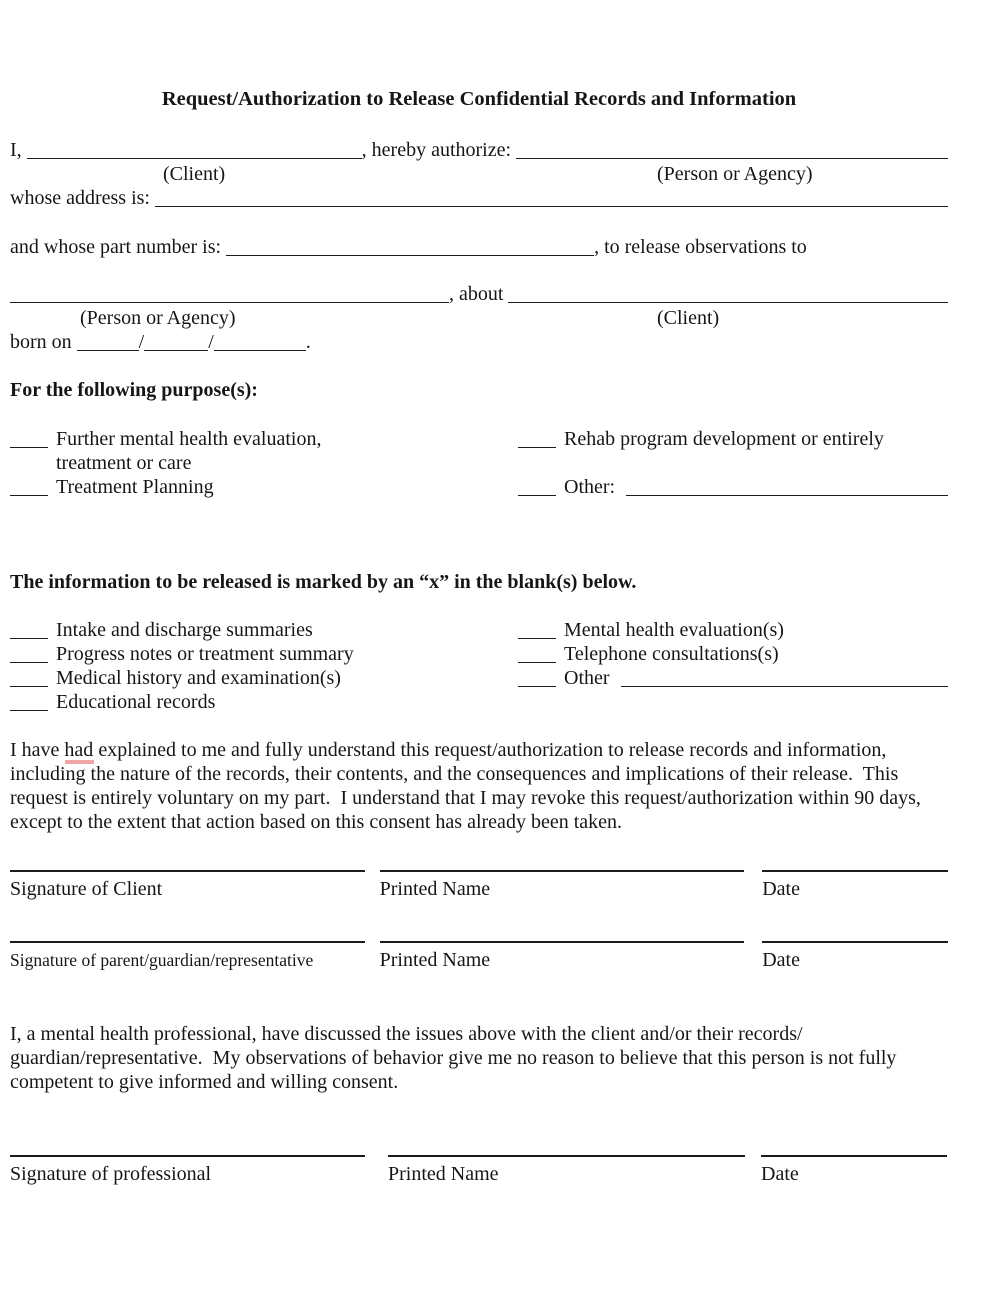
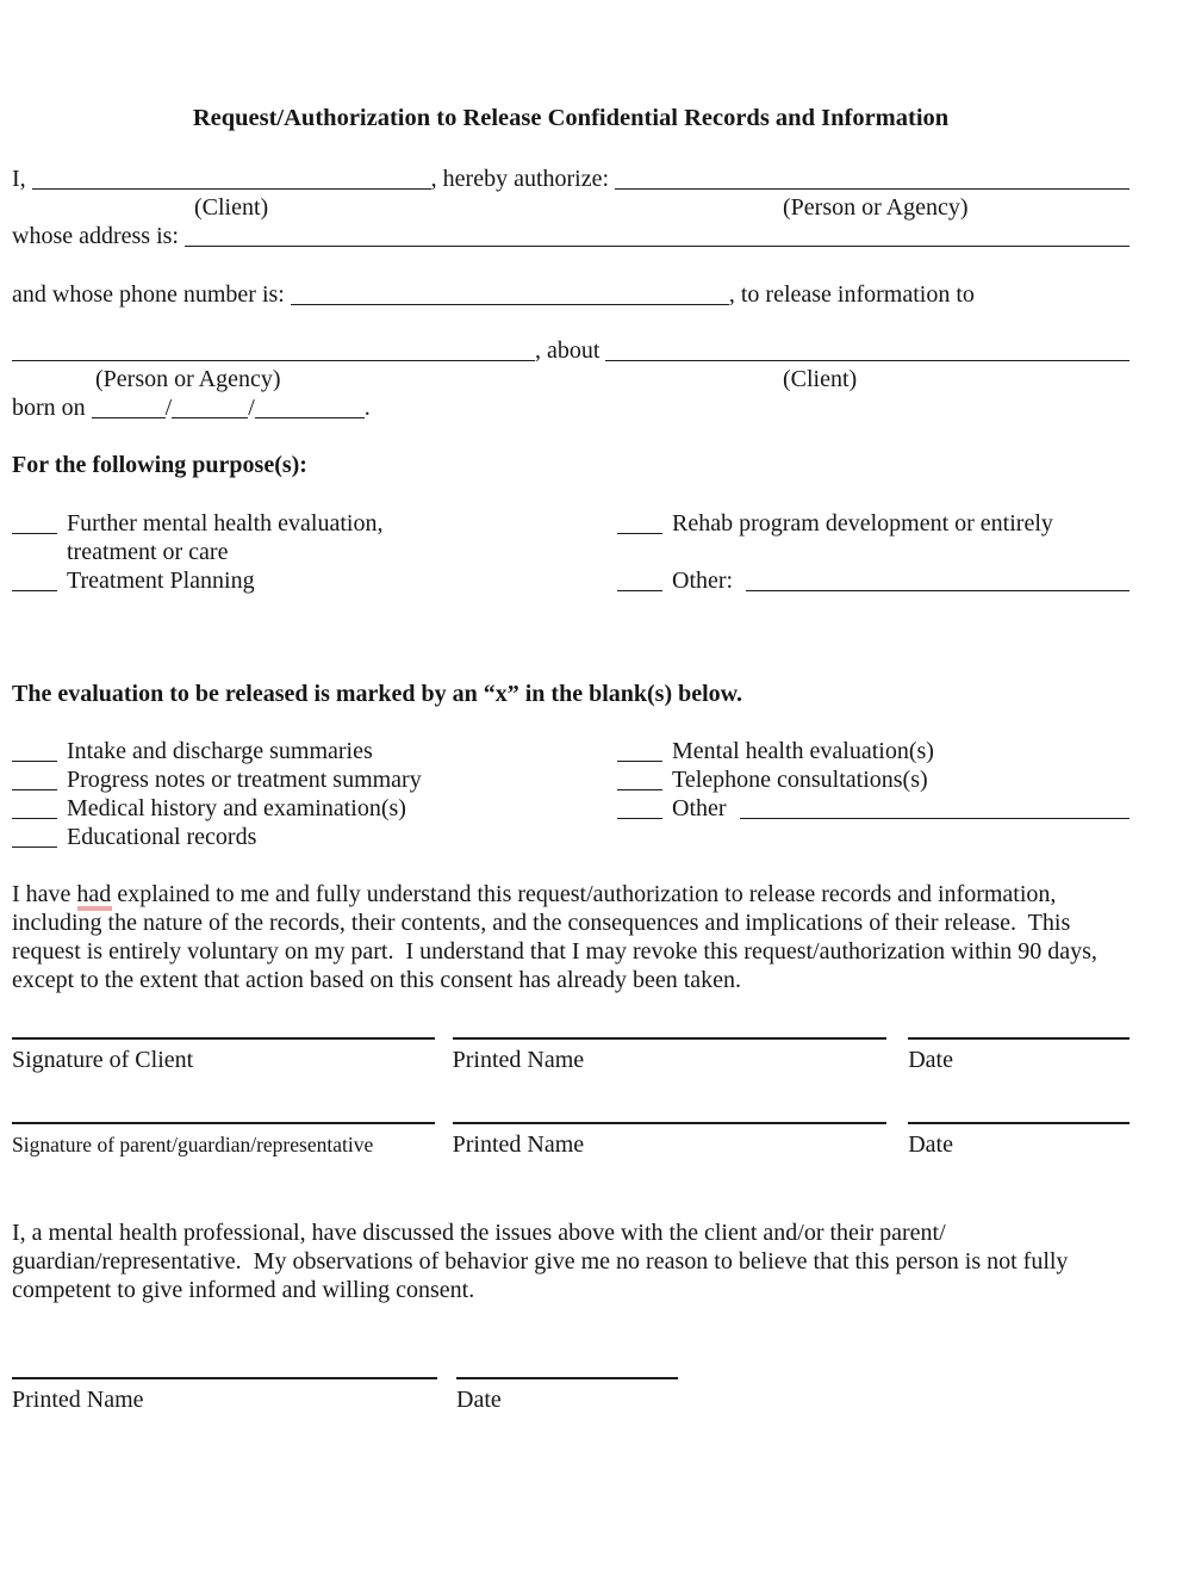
  Request/Authorization to Release Confidential Records and Information
  I,
  , hereby authorize:
  (Client)
  (Person or Agency)
  whose address is:
- and whose part number is:
+ and whose phone number is:
- , to release observations to
+ , to release information to
  , about
  (Person or Agency)
  (Client)
  born on
  /
  /
  .
  For the following purpose(s):
  Further mental health evaluation,
  treatment or care
  Treatment Planning
  Rehab program development or entirely
  Other:
- The information to be released is marked by an “x” in the blank(s) below.
+ The evaluation to be released is marked by an “x” in the blank(s) below.
  Intake and discharge summaries
  Progress notes or treatment summary
  Medical history and examination(s)
  Educational records
  Mental health evaluation(s)
  Telephone consultations(s)
  Other
  I have had explained to me and fully understand this request/authorization to release records and information, including the nature of the records, their contents, and the consequences and implications of their release. This request is entirely voluntary on my part. I understand that I may revoke this request/authorization within 90 days, except to the extent that action based on this consent has already been taken.
  Signature of Client
  Printed Name
  Date
  Signature of parent/guardian/representative
  Printed Name
  Date
- I, a mental health professional, have discussed the issues above with the client and/or their records/​guardian/representative. My observations of behavior give me no reason to believe that this person is not fully competent to give informed and willing consent.
+ I, a mental health professional, have discussed the issues above with the client and/or their parent/​guardian/representative. My observations of behavior give me no reason to believe that this person is not fully competent to give informed and willing consent.
- Signature of professional
  Printed Name
  Date
